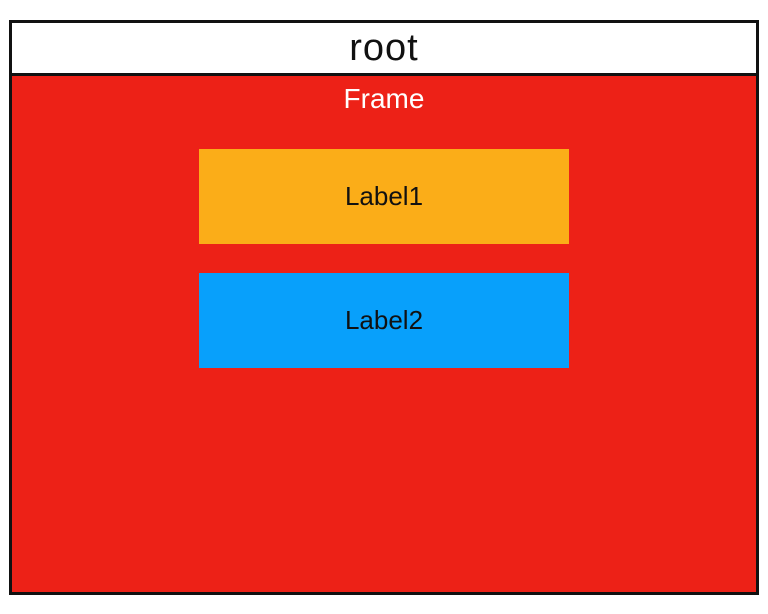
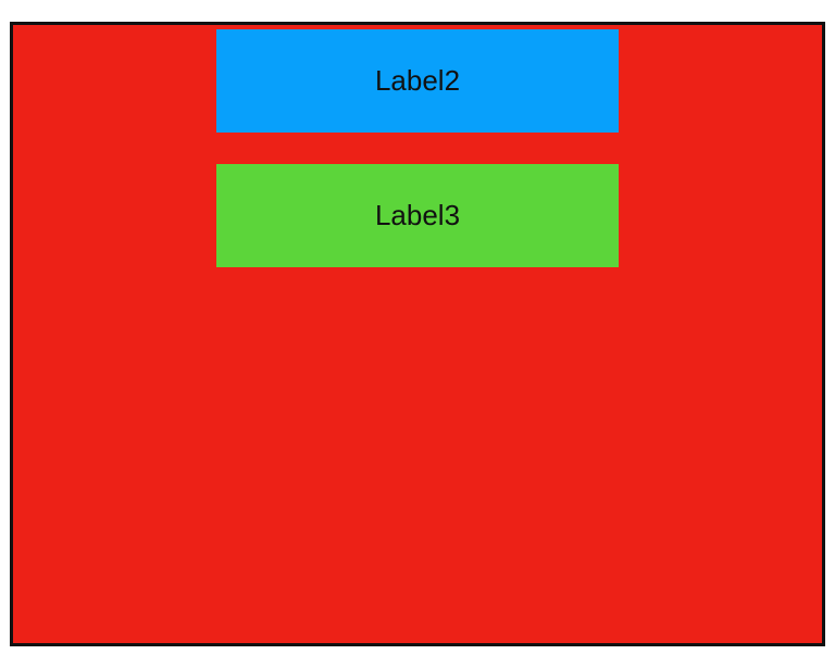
- root
- Frame
- Label1
  Label2
+ Label3
